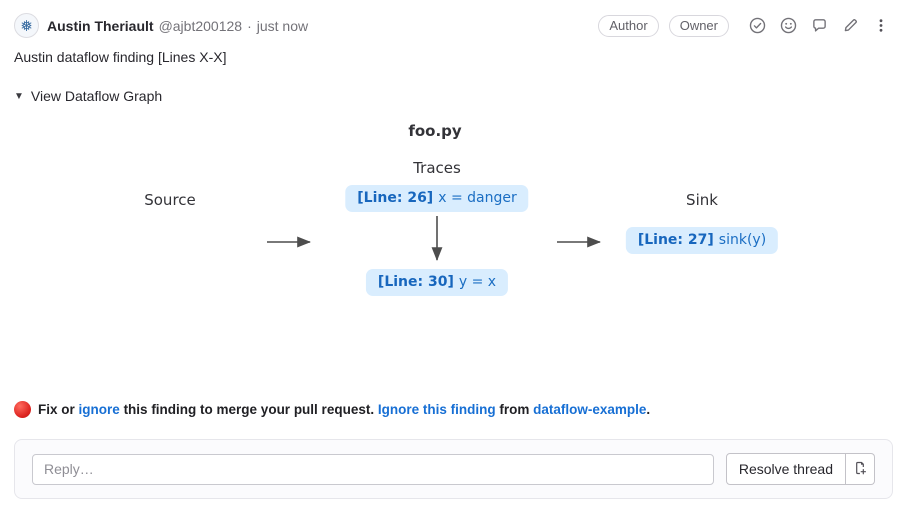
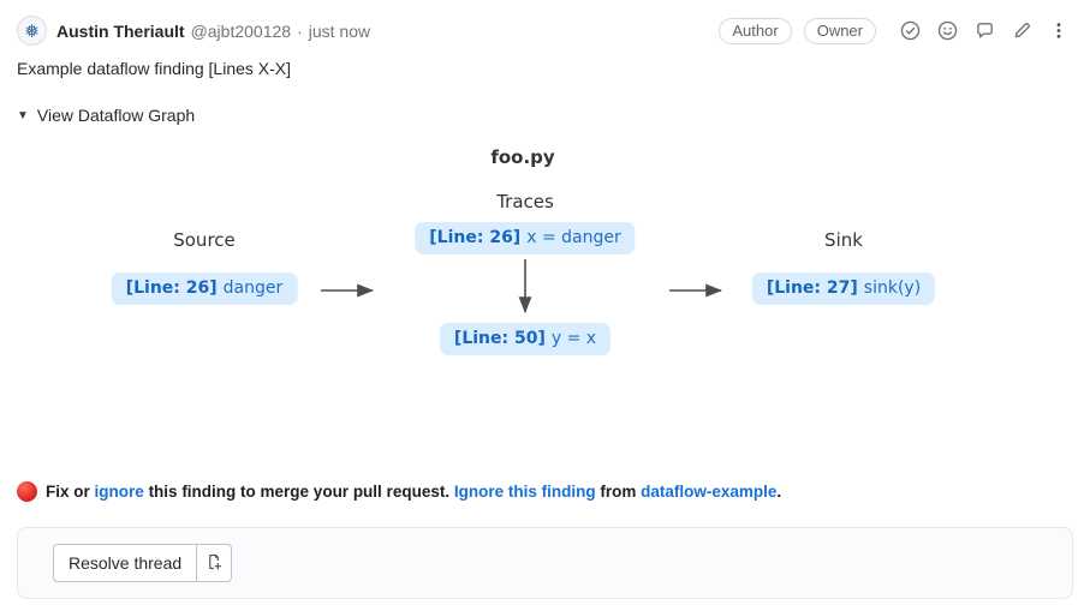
  ❅
  Austin Theriault
  @ajbt200128
  ·
  just now
  Author
  Owner
- Austin dataflow finding [Lines X-X]
+ Example dataflow finding [Lines X-X]
  ▼
  View Dataflow Graph
  foo.py
  Traces
  Source
  Sink
+ [Line: 26] danger
  [Line: 26] x = danger
- [Line: 30] y = x
+ [Line: 50] y = x
  [Line: 27] sink(y)
  Fix or ignore this finding to merge your pull request. Ignore this finding from dataflow-example.
- Reply…
  Resolve thread
